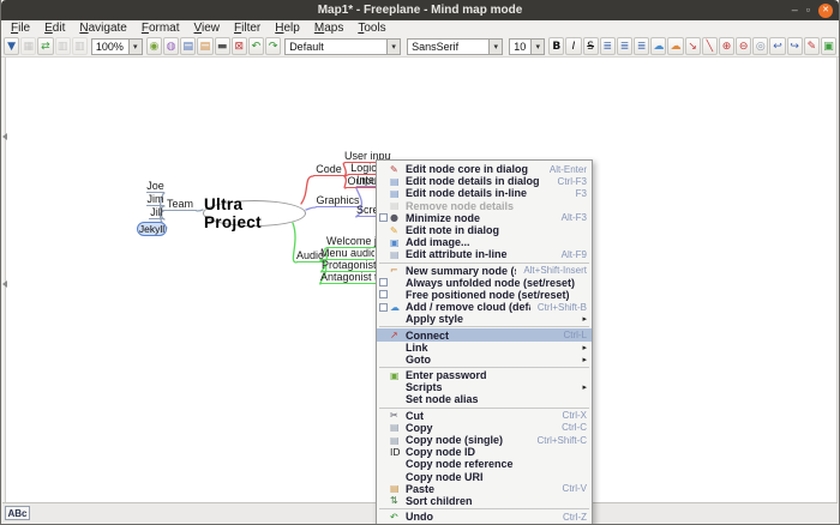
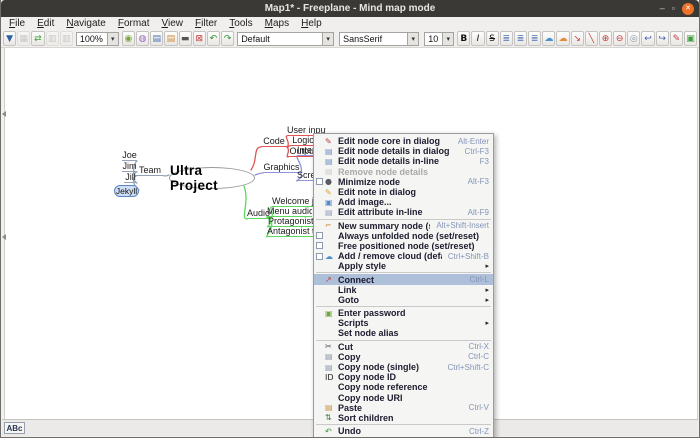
  Map1* - Freeplane - Mind map mode
  –
  ▫
  File
  Edit
  Navigate
  Format
  View
  Filter
- Help
+ Tools
  Maps
- Tools
+ Help
  ▼
  ▦
  ⇄
  ▥
  ▥
  100%
  ◉
  ◍
  ▤
  ▤
  ▬
  ⊠
  ↶
  ↷
  Default
  SansSerif
  10
  B
  I
  S
  ≣
  ≣
  ≣
  ☁
  ☁
  ↘
  ╲
  ⊕
  ⊖
  ◎
  ↩
  ↪
  ✎
  ▣
  Ultra Project
  Code
  User inpu
  Logic
  Outpu
  Graphics
  Team
  Joe
  Jim
  Jill
  Jekyll
  Audio
  Welcome
  Menu audio
  Protagonis
  Antagonist
  ✎
  Edit node core in dialog
  Alt-Enter
  ▤
  Edit node details in dialog
  Ctrl-F3
  ▤
  Edit node details in-line
  F3
  ▤
  Remove node details
  ●
  Minimize node
  Alt-F3
  ✎
  Edit note in dialog
  ▣
  Add image...
  ▤
  Edit attribute in-line
  Alt-F9
  ⌐
  Alt+Shift-Insert
  Always unfolded node (set/reset)
  Free positioned node (set/reset)
  ☁
  Add / remove cloud (def
  Ctrl+Shift-B
  Apply style
  ↗
  Connect
  Ctrl-L
  Link
  Goto
  ▣
  Enter password
  Scripts
  Set node alias
  ✂
  Cut
  Ctrl-X
  ▤
  Copy
  Ctrl-C
  ▤
  Copy node (single)
  Ctrl+Shift-C
  ID
  Copy node ID
  Copy node reference
  Copy node URI
  ▤
  Paste
  Ctrl-V
  ⇅
  Sort children
  ↶
  Undo
  Ctrl-Z
  ABc
